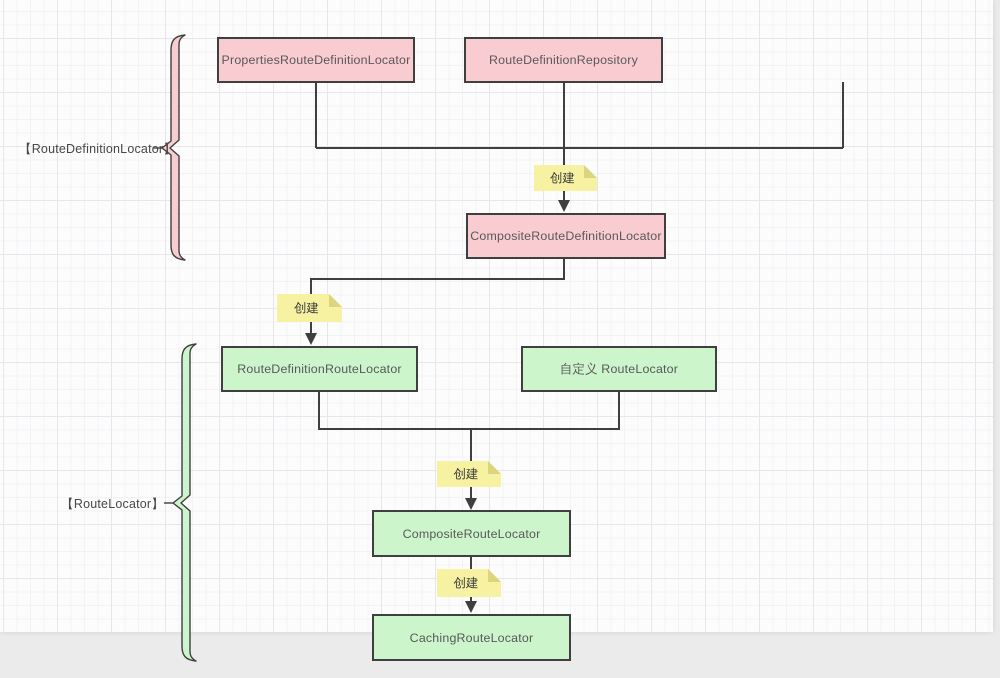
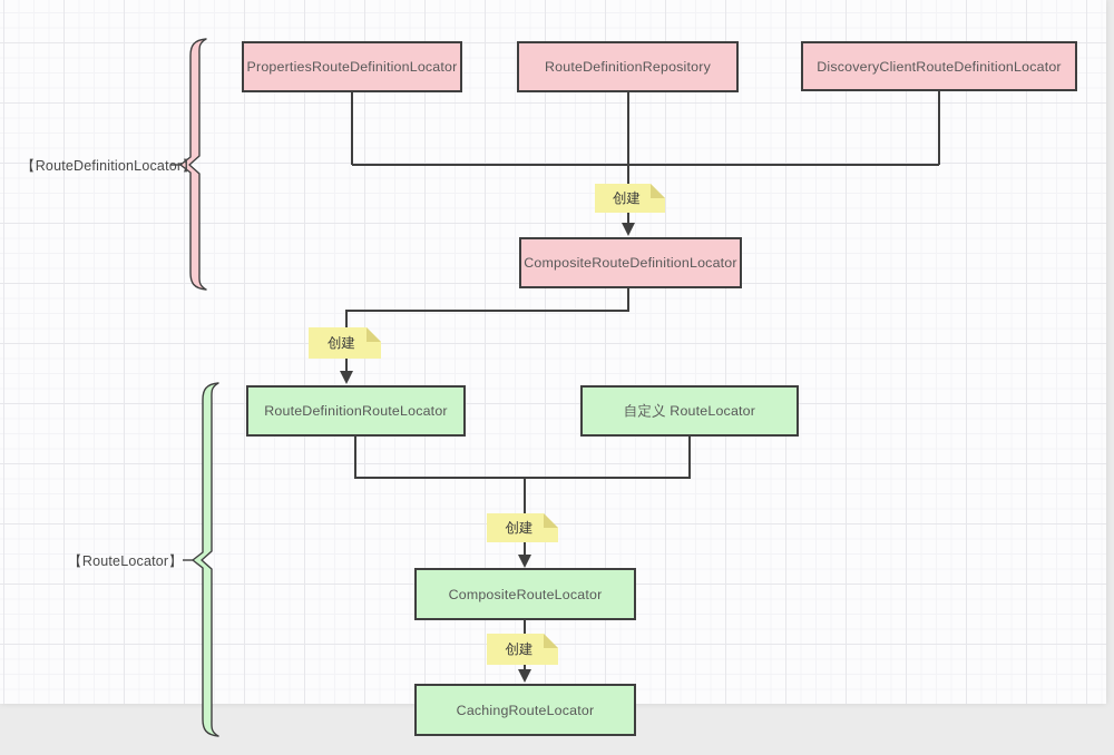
  【RouteDefinitionLocator】
  【RouteLocator】
  PropertiesRouteDefinitionLocator
  RouteDefinitionRepository
+ DiscoveryClientRouteDefinitionLocator
  CompositeRouteDefinitionLocator
  RouteDefinitionRouteLocator
  自定义 RouteLocator
  CompositeRouteLocator
  CachingRouteLocator
  创建
  创建
  创建
  创建
